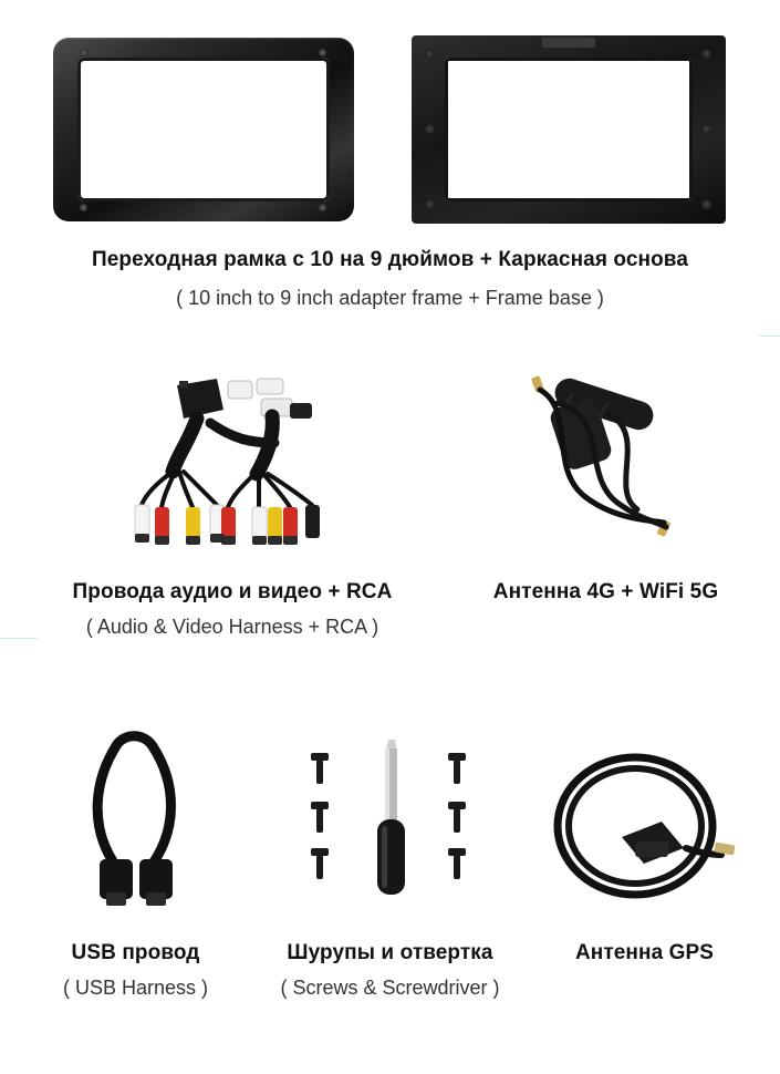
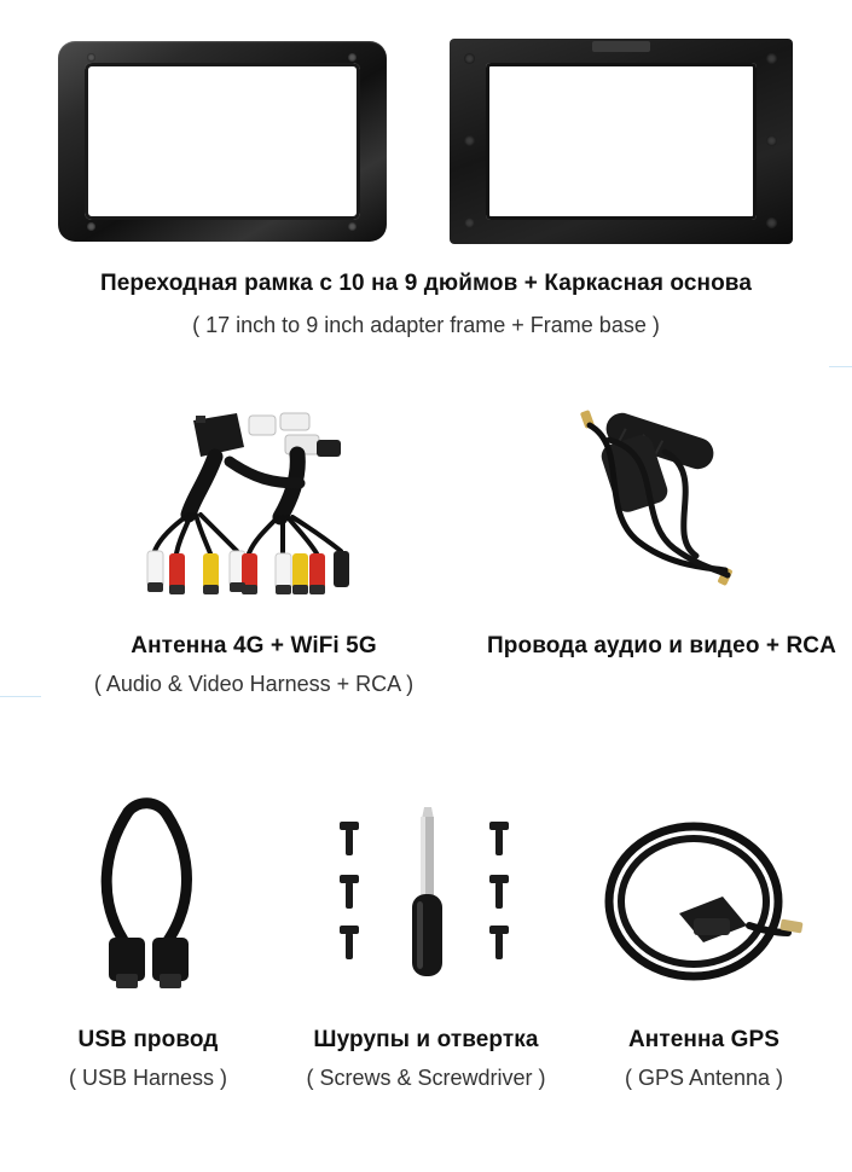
  Переходная рамка с 10 на 9 дюймов + Каркасная основа
- ( 10 inch to 9 inch adapter frame + Frame base )
+ ( 17 inch to 9 inch adapter frame + Frame base )
- Провода аудио и видео + RCA
+ Антенна 4G + WiFi 5G
  ( Audio & Video Harness + RCA )
- Антенна 4G + WiFi 5G
+ Провода аудио и видео + RCA
  USB провод
  ( USB Harness )
  Шурупы и отвертка
  ( Screws & Screwdriver )
  Антенна GPS
+ ( GPS Antenna )
